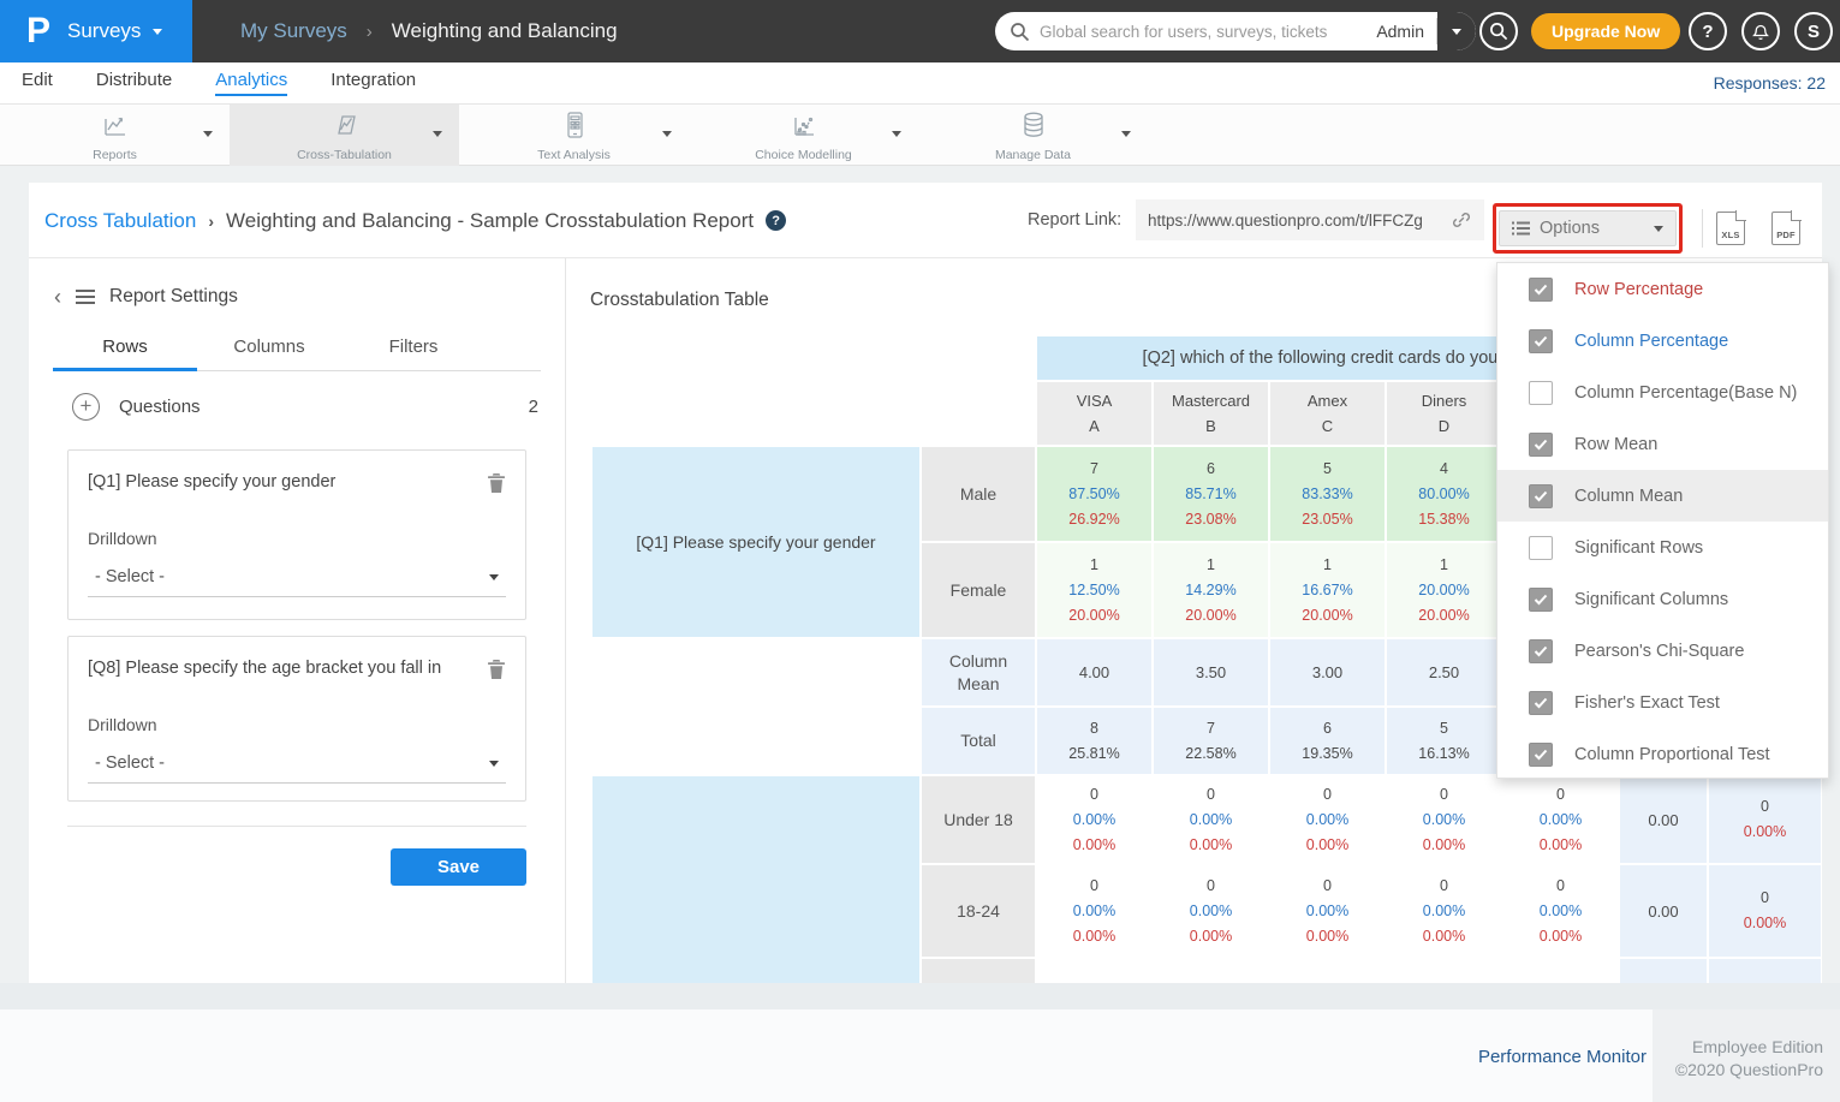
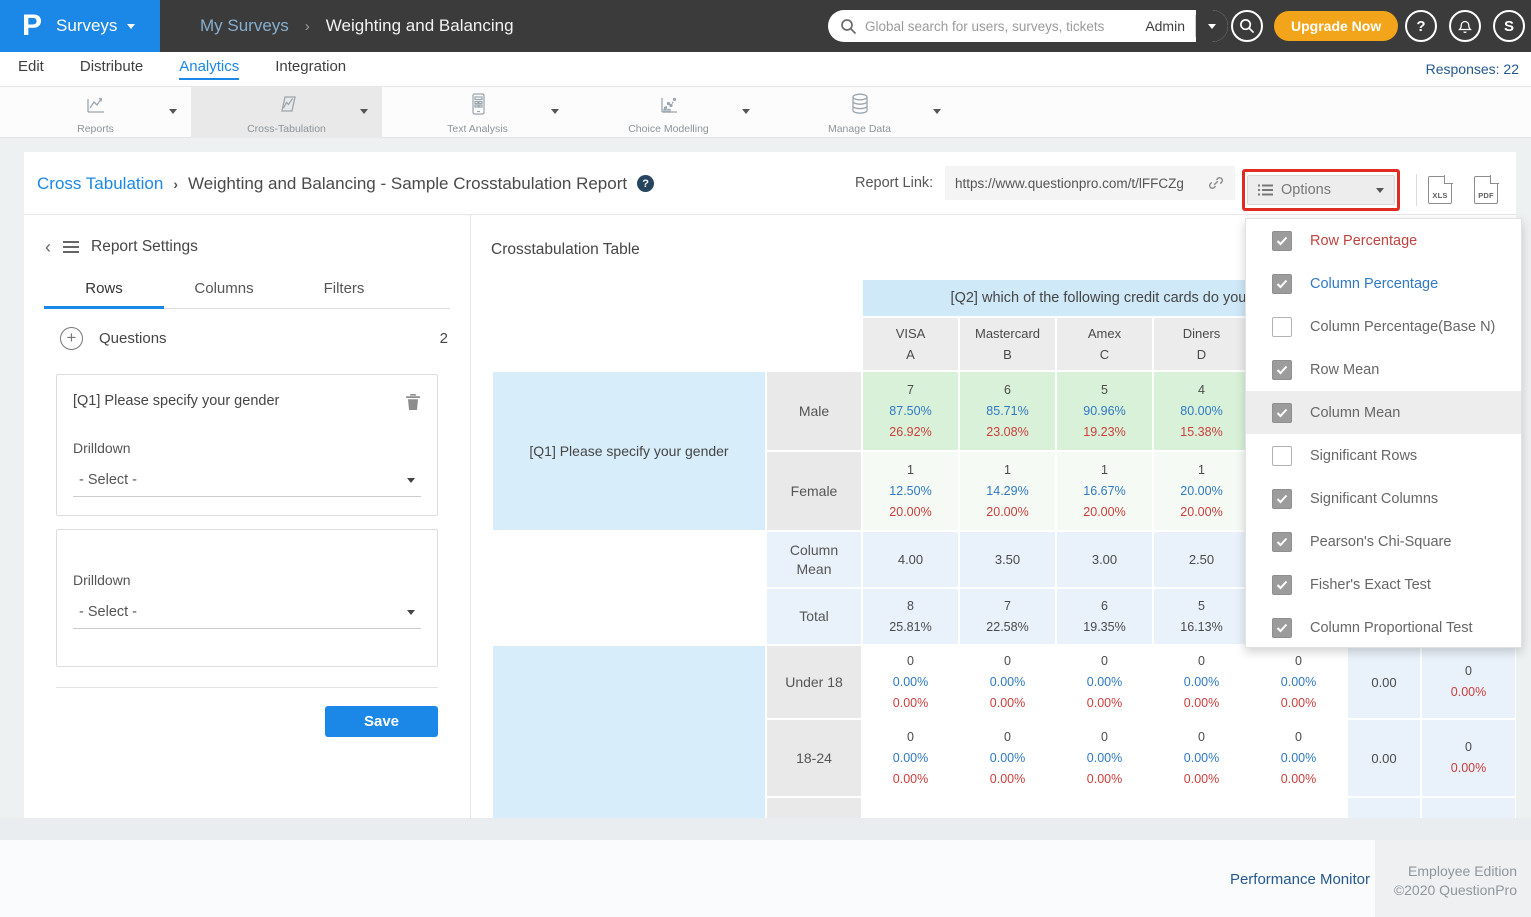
  P
  Surveys
  My Surveys
  ›
  Weighting and Balancing
  Global search for users, surveys, tickets
  Admin
  Upgrade Now
  ?
  S
  Edit
  Distribute
  Analytics
  Integration
  Responses: 22
  Reports
  Cross-Tabulation
  Text Analysis
  Choice Modelling
  Manage Data
  Cross Tabulation
  ›
  Weighting and Balancing - Sample Crosstabulation Report
  ?
  Report Link:
  https://www.questionpro.com/t/lFFCZg
  Options
  XLS
  PDF
  ‹
  Report Settings
  Rows
  Columns
  Filters
  +
  Questions
  2
  [Q1] Please specify your gender
  Drilldown
  - Select -
- [Q8] Please specify the age bracket you fall in
  Drilldown
  - Select -
  Save
  Crosstabulation Table
  [Q2] which of the following credit cards do you
  VISA
  A
  Mastercard
  B
  Amex
  C
  Diners
  D
  [Q1] Please specify your gender
  Male
  7
  87.50%
  26.92%
  6
  85.71%
  23.08%
  5
- 83.33%
+ 90.96%
- 23.05%
+ 19.23%
  4
  80.00%
  15.38%
  Female
  1
  12.50%
  20.00%
  1
  14.29%
  20.00%
  1
  16.67%
  20.00%
  1
  20.00%
  20.00%
  Column
  Mean
  4.00
  3.50
  3.00
  2.50
  Total
  8
  25.81%
  7
  22.58%
  6
  19.35%
  5
  16.13%
  Under 18
  0
  0.00%
  0.00%
  0
  0.00%
  0.00%
  0
  0.00%
  0.00%
  0
  0.00%
  0.00%
  0
  0.00%
  0.00%
  0.00
  0
  0.00%
  18-24
  0
  0.00%
  0.00%
  0
  0.00%
  0.00%
  0
  0.00%
  0.00%
  0
  0.00%
  0.00%
  0
  0.00%
  0.00%
  0.00
  0
  0.00%
  Row Percentage
  Column Percentage
  Column Percentage(Base N)
  Row Mean
  Column Mean
  Significant Rows
  Significant Columns
  Pearson's Chi-Square
  Fisher's Exact Test
  Column Proportional Test
  Performance Monitor
  Employee Edition
  ©2020 QuestionPro
